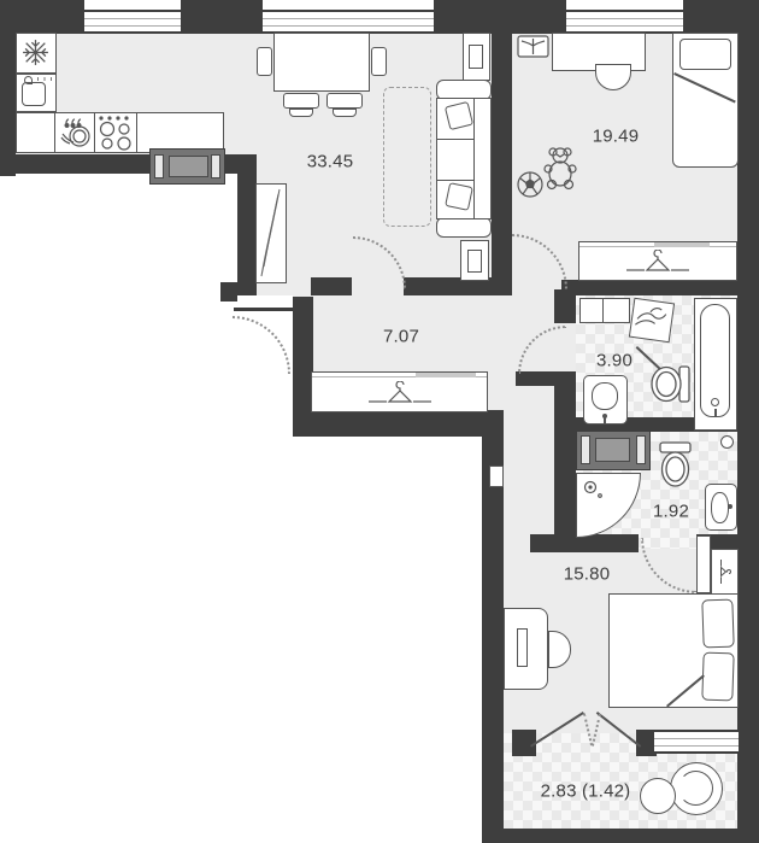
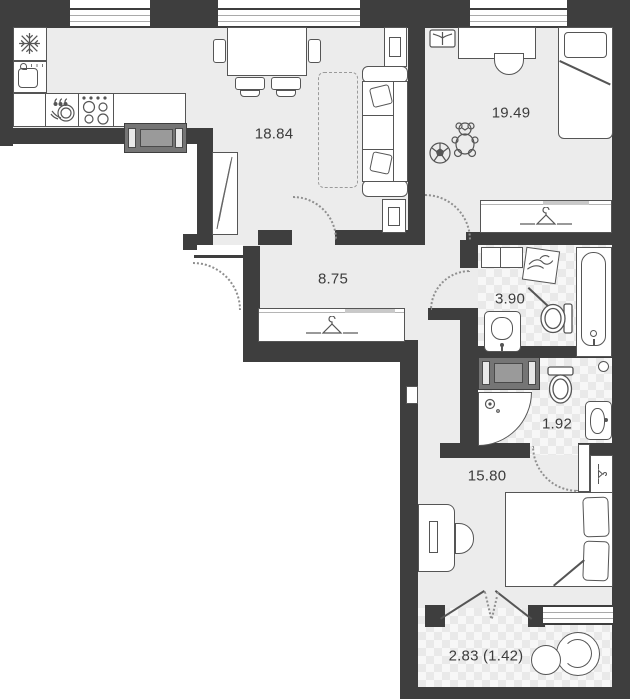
- 33.45
+ 18.84
  19.49
- 7.07
+ 8.75
  3.90
  1.92
  15.80
  2.83 (1.42)
